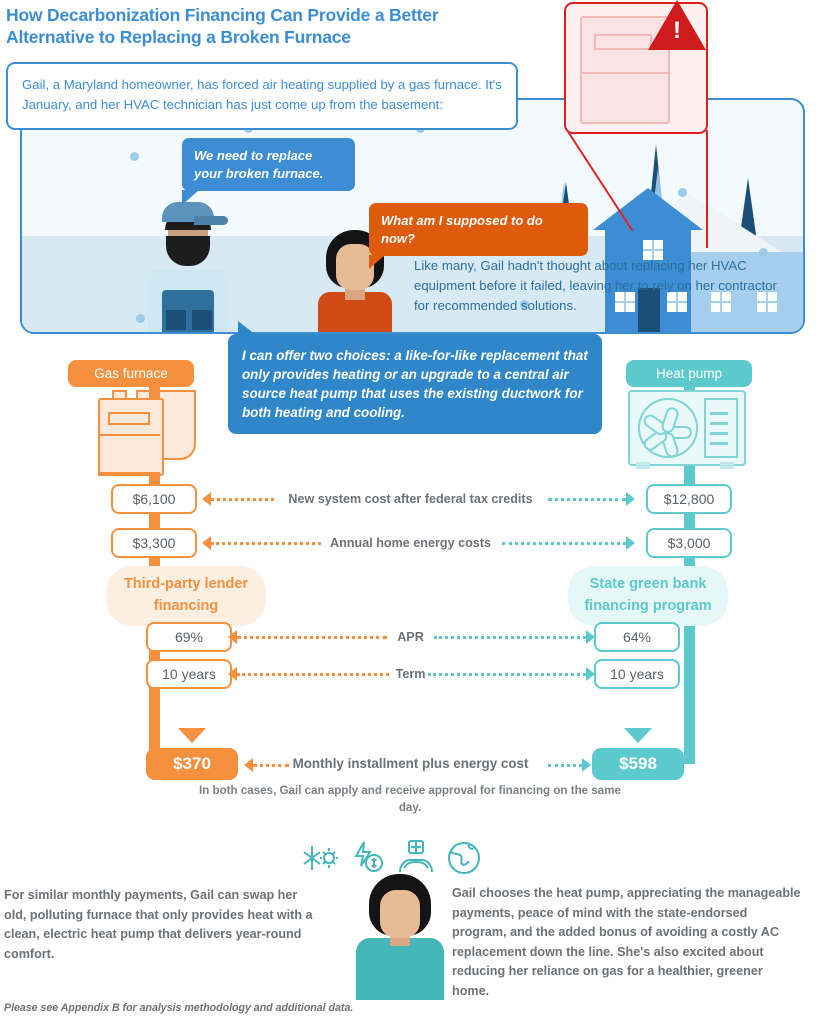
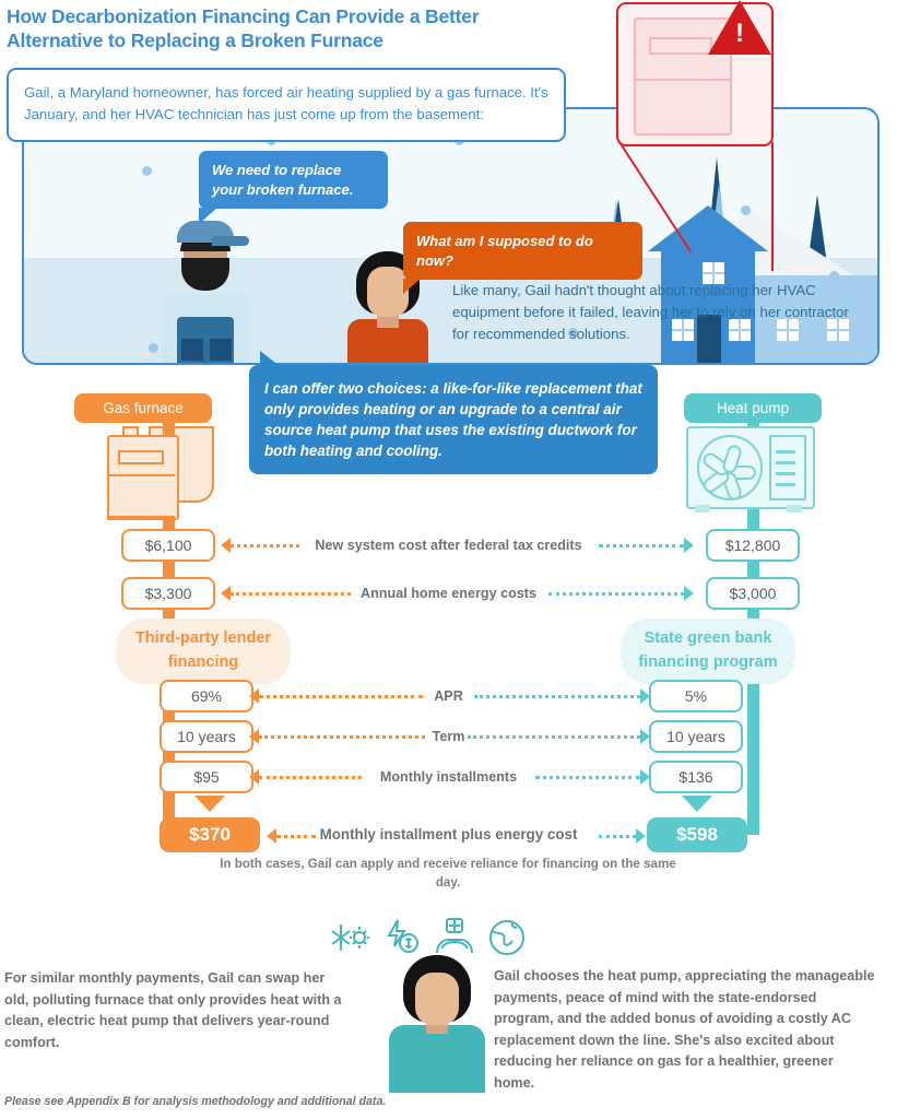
  How Decarbonization Financing Can Provide a Better Alternative to Replacing a Broken Furnace
  !
  Gail, a Maryland homeowner, has forced air heating supplied by a gas furnace. It's January, and her HVAC technician has just come up from the basement:
  We need to replace your broken furnace.
  What am I supposed to do now?
  Like many, Gail hadn't thought about replacing her HVAC equipment before it failed, leaving her to rely on her contractor for recommended solutions.
  I can offer two choices: a like-for-like replacement that only provides heating or an upgrade to a central air source heat pump that uses the existing ductwork for both heating and cooling.
  Gas furnace
  Heat pump
  $6,100
  New system cost after federal tax credits
  $12,800
  $3,300
  Annual home energy costs
  $3,000
  Third-party lender financing
  State green bank financing program
  69%
  APR
- 64%
+ 5%
  10 years
  Term
  10 years
+ $95
+ Monthly installments
+ $136
  $370
  Monthly installment plus energy cost
  $598
- In both cases, Gail can apply and receive approval for financing on the same day.
+ In both cases, Gail can apply and receive reliance for financing on the same day.
  For similar monthly payments, Gail can swap her old, polluting furnace that only provides heat with a clean, electric heat pump that delivers year-round comfort.
  Gail chooses the heat pump, appreciating the manageable payments, peace of mind with the state-endorsed program, and the added bonus of avoiding a costly AC replacement down the line. She's also excited about reducing her reliance on gas for a healthier, greener home.
  Please see Appendix B for analysis methodology and additional data.
